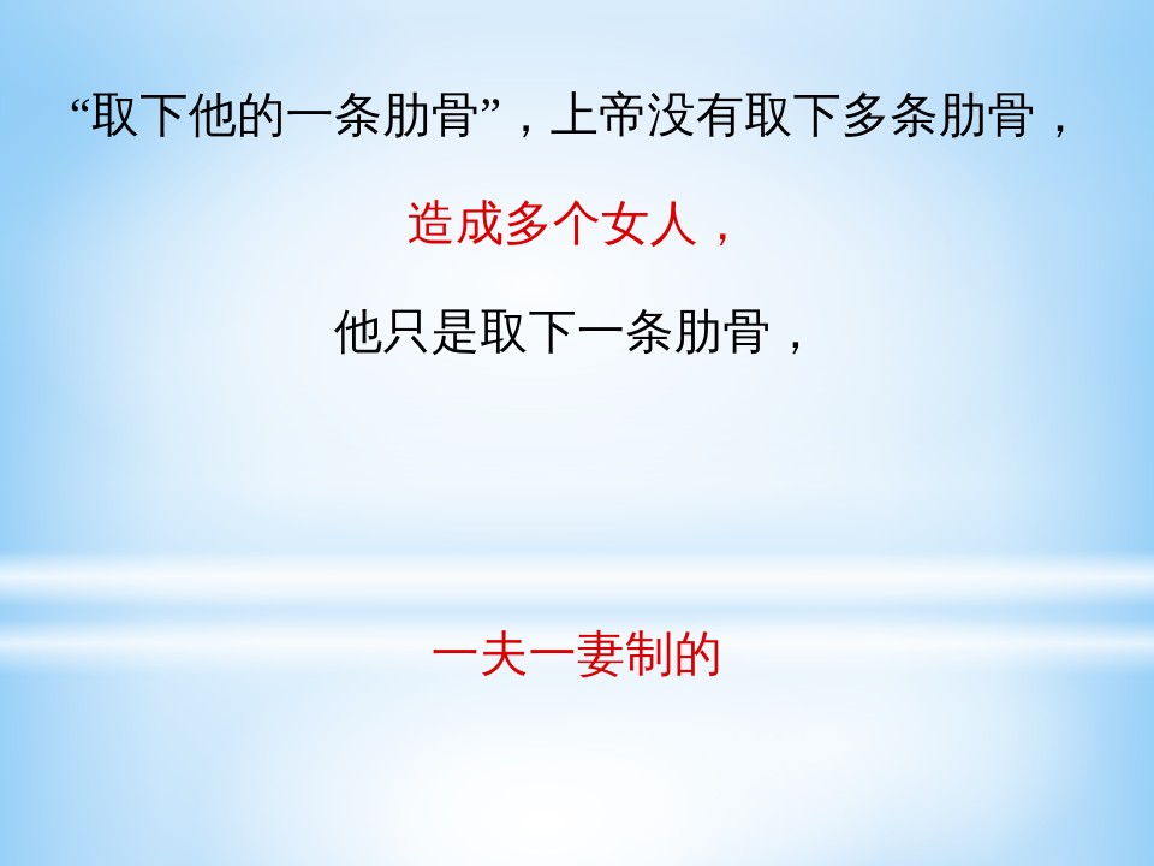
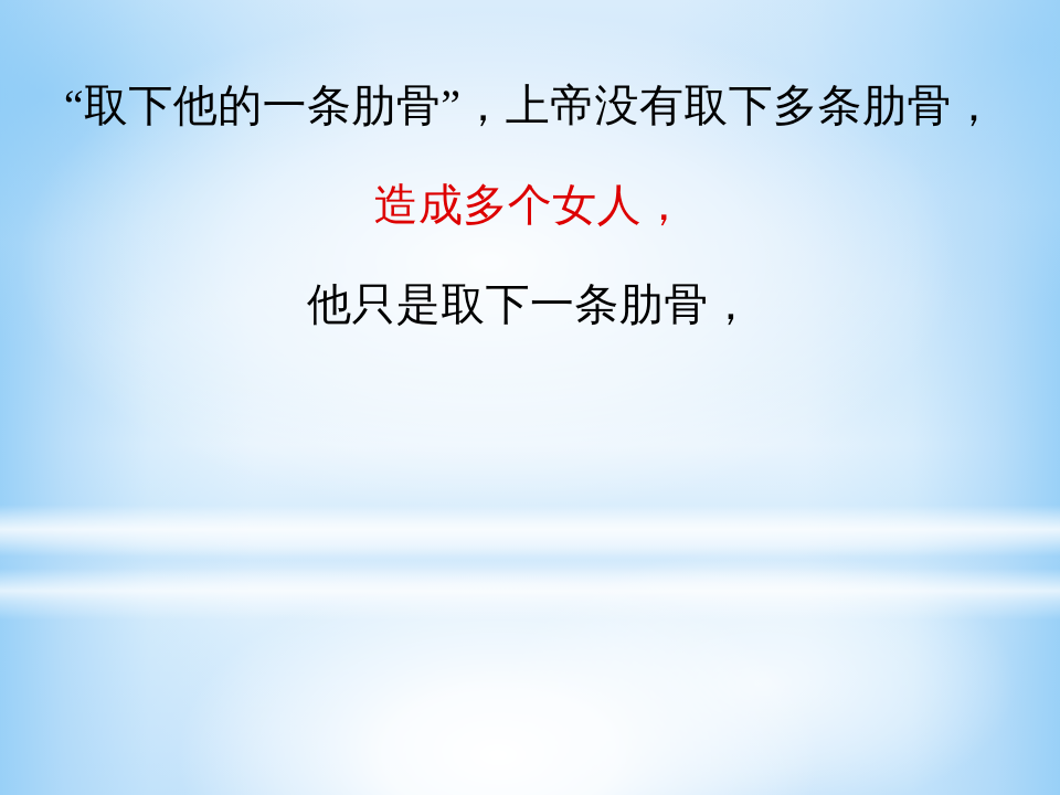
  “取下他的一条肋骨”，上帝没有取下多条肋骨，
  造成多个女人，
  他只是取下一条肋骨，
- 一夫一妻制的
